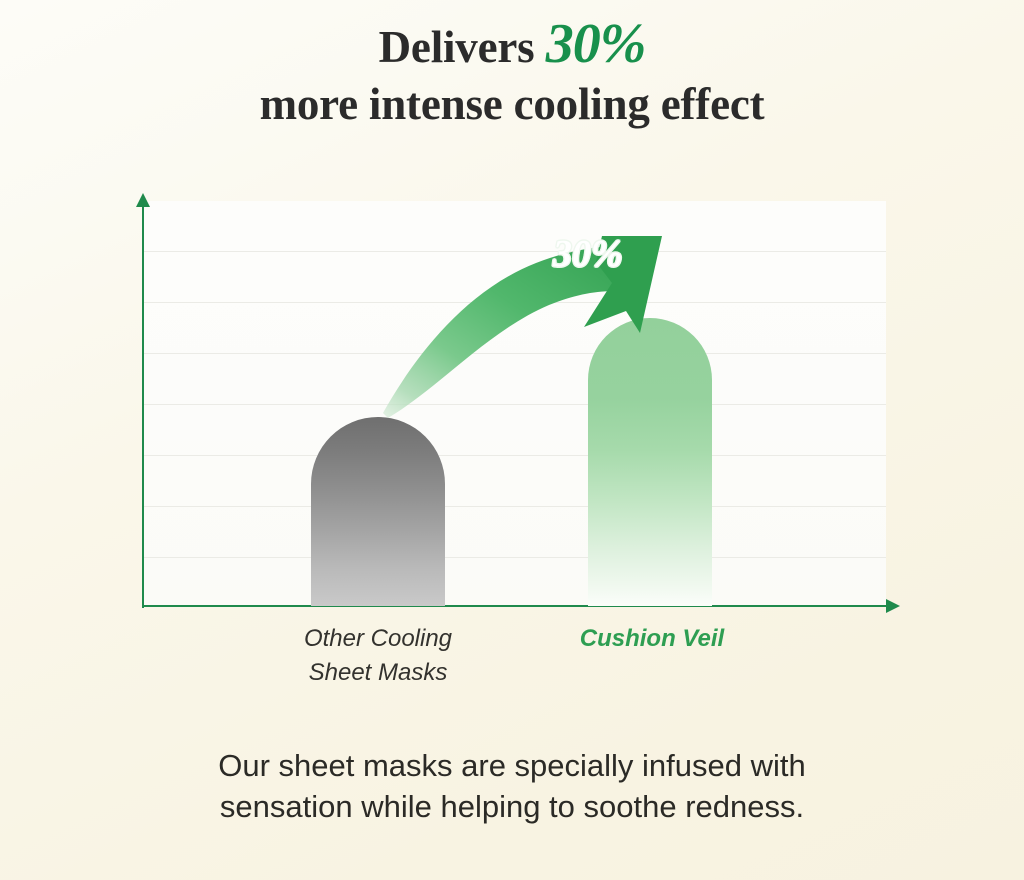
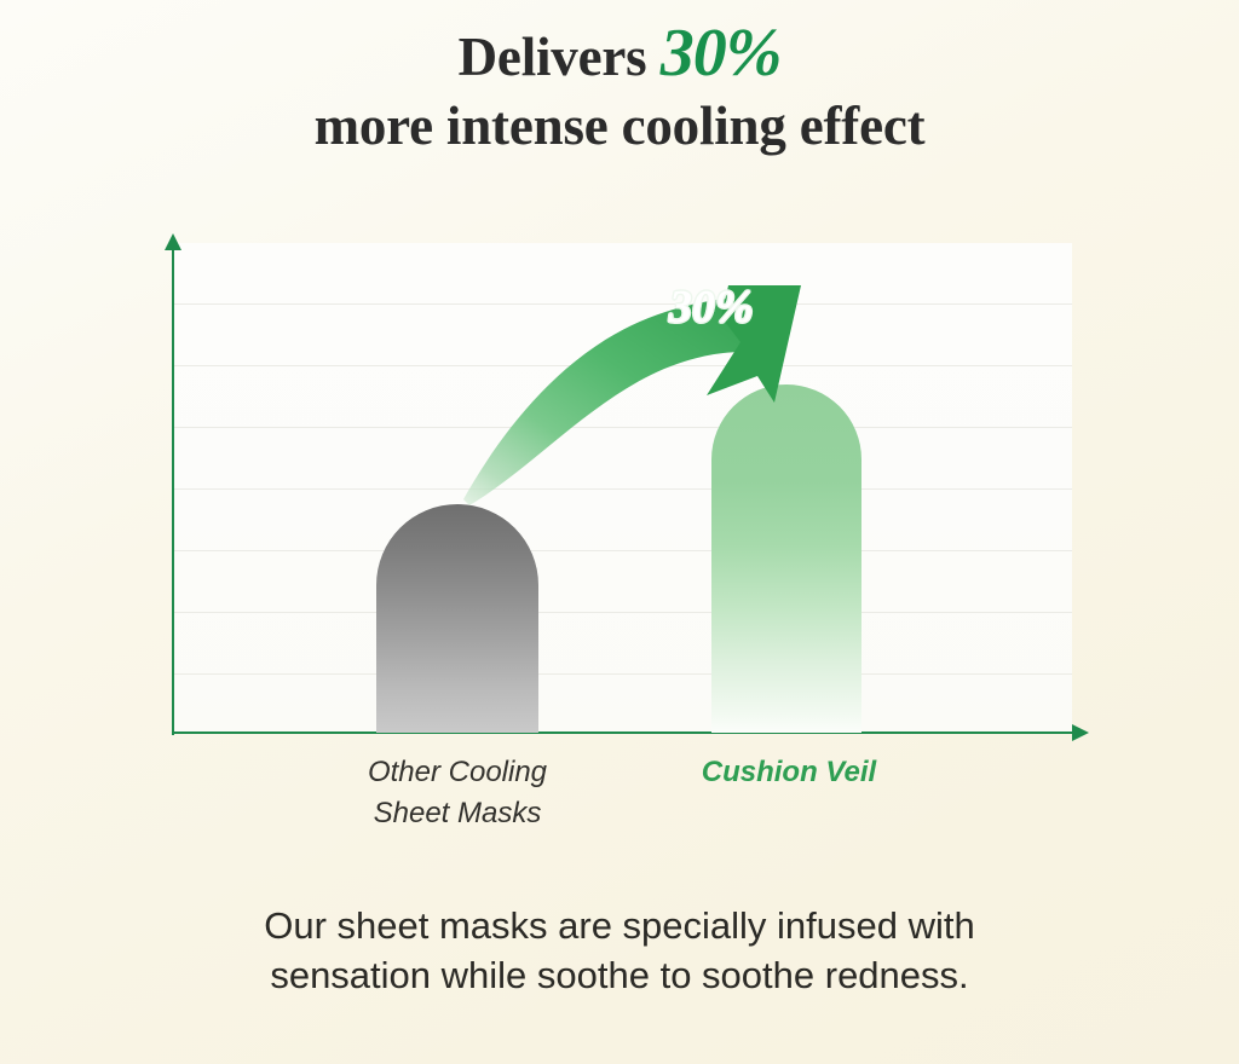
  Delivers 30%
  more intense cooling effect
  30%
  Other Cooling
  Sheet Masks
  Cushion Veil
  Our sheet masks are specially infused with
- sensation while helping to soothe redness.
+ sensation while soothe to soothe redness.
